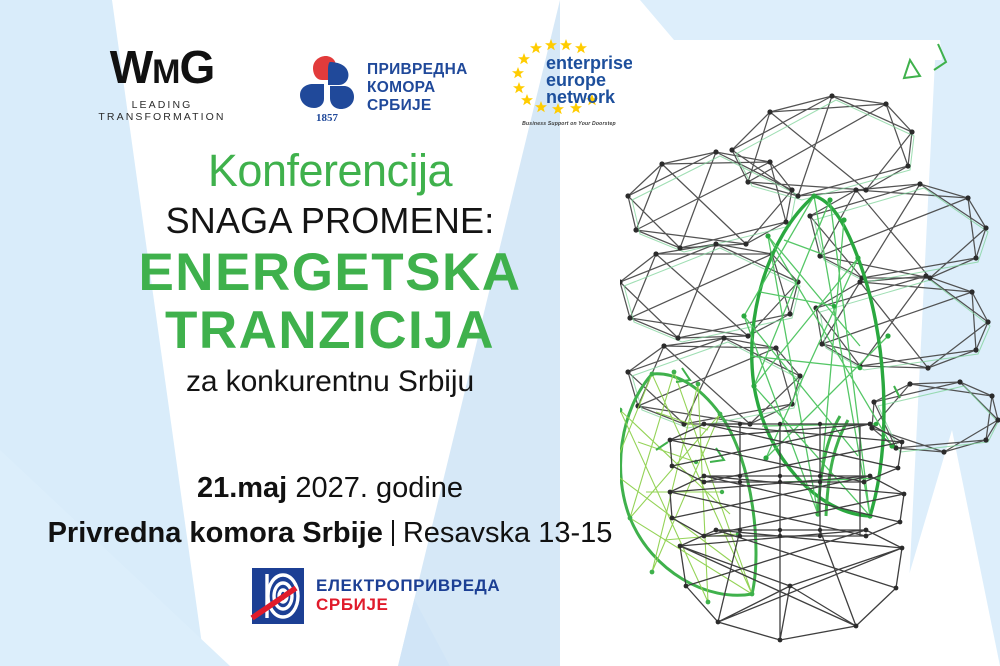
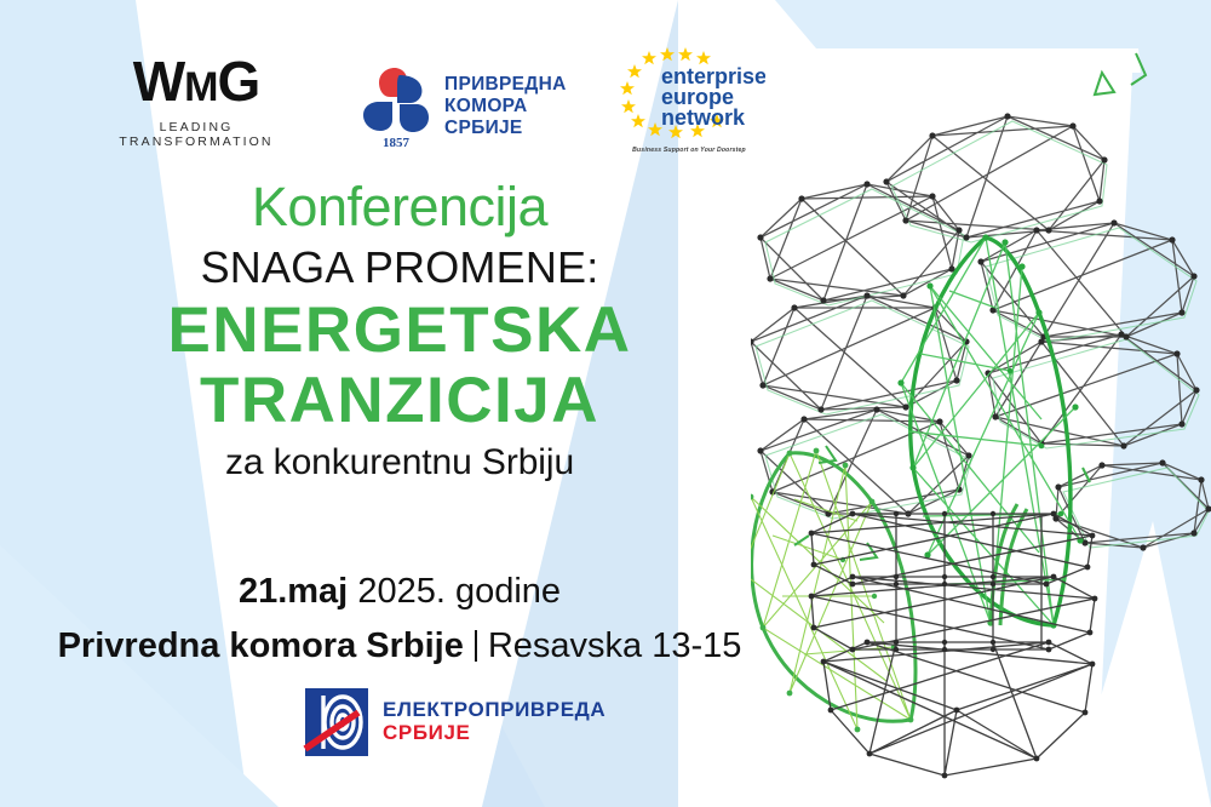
  WMG
  LEADING TRANSFORMATION
  1857
  ПРИВРЕДНА
  КОМОРА
  СРБИЈЕ
  enterprise
  europe
  network
  Konferencija
  SNAGA PROMENE:
  ENERGETSKA
  TRANZICIJA
  za konkurentnu Srbiju
- 21.maj 2027. godine
+ 21.maj 2025. godine
  Privredna komora Srbije Resavska 13-15
  ЕЛЕКТРОПРИВРЕДА
  СРБИЈЕ
